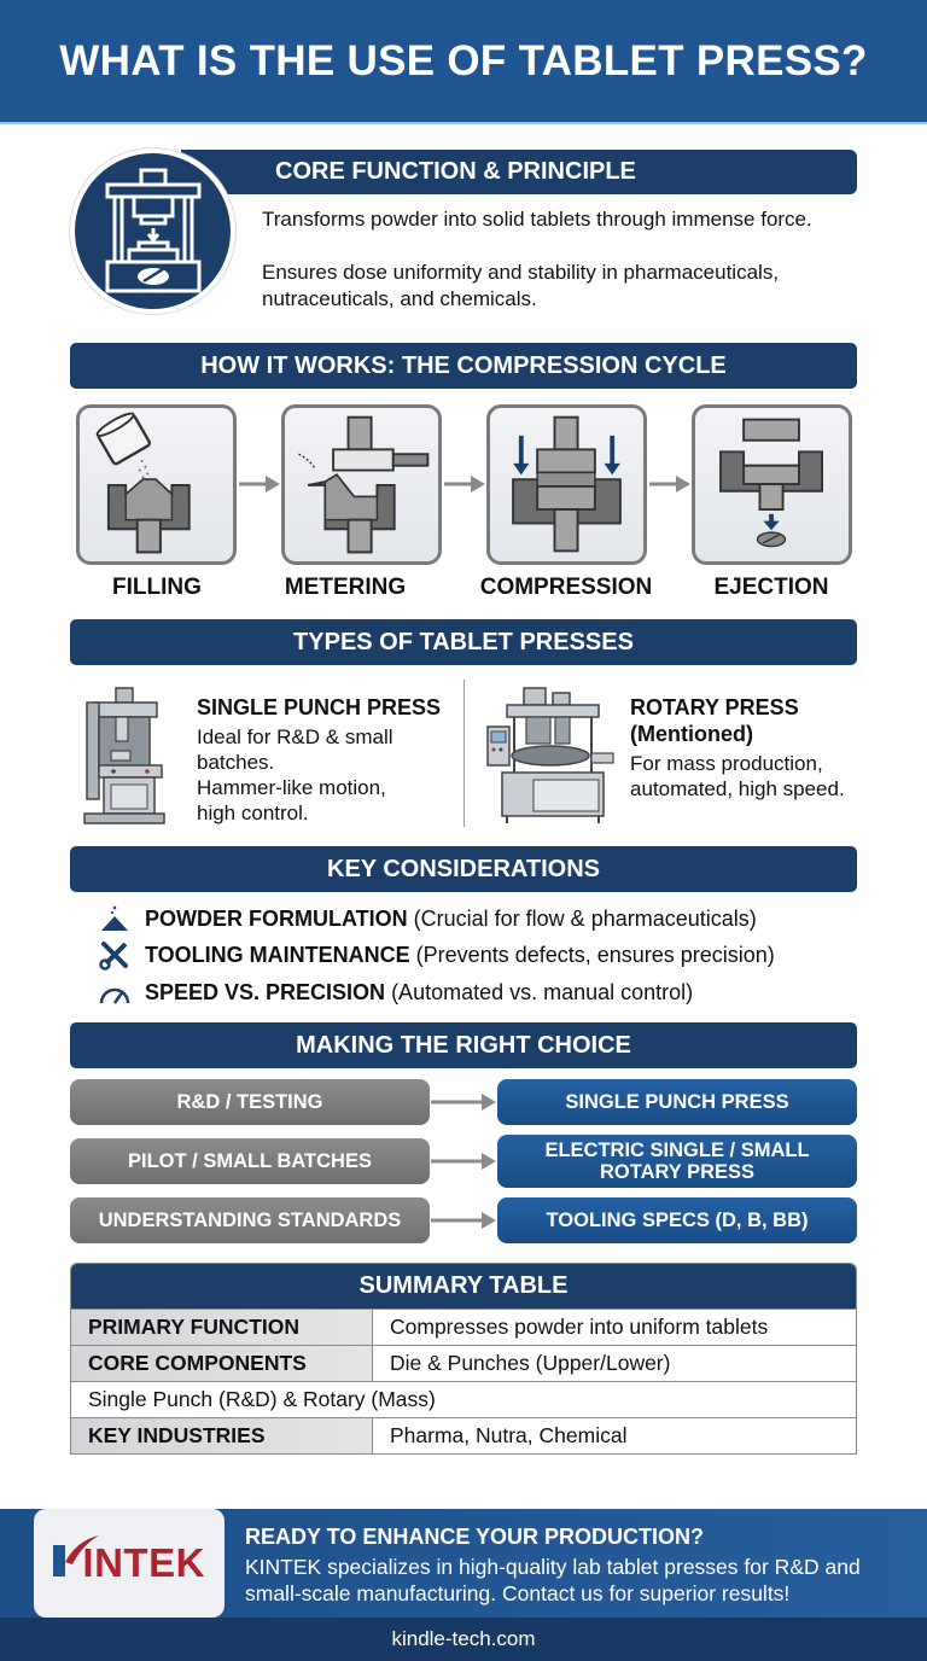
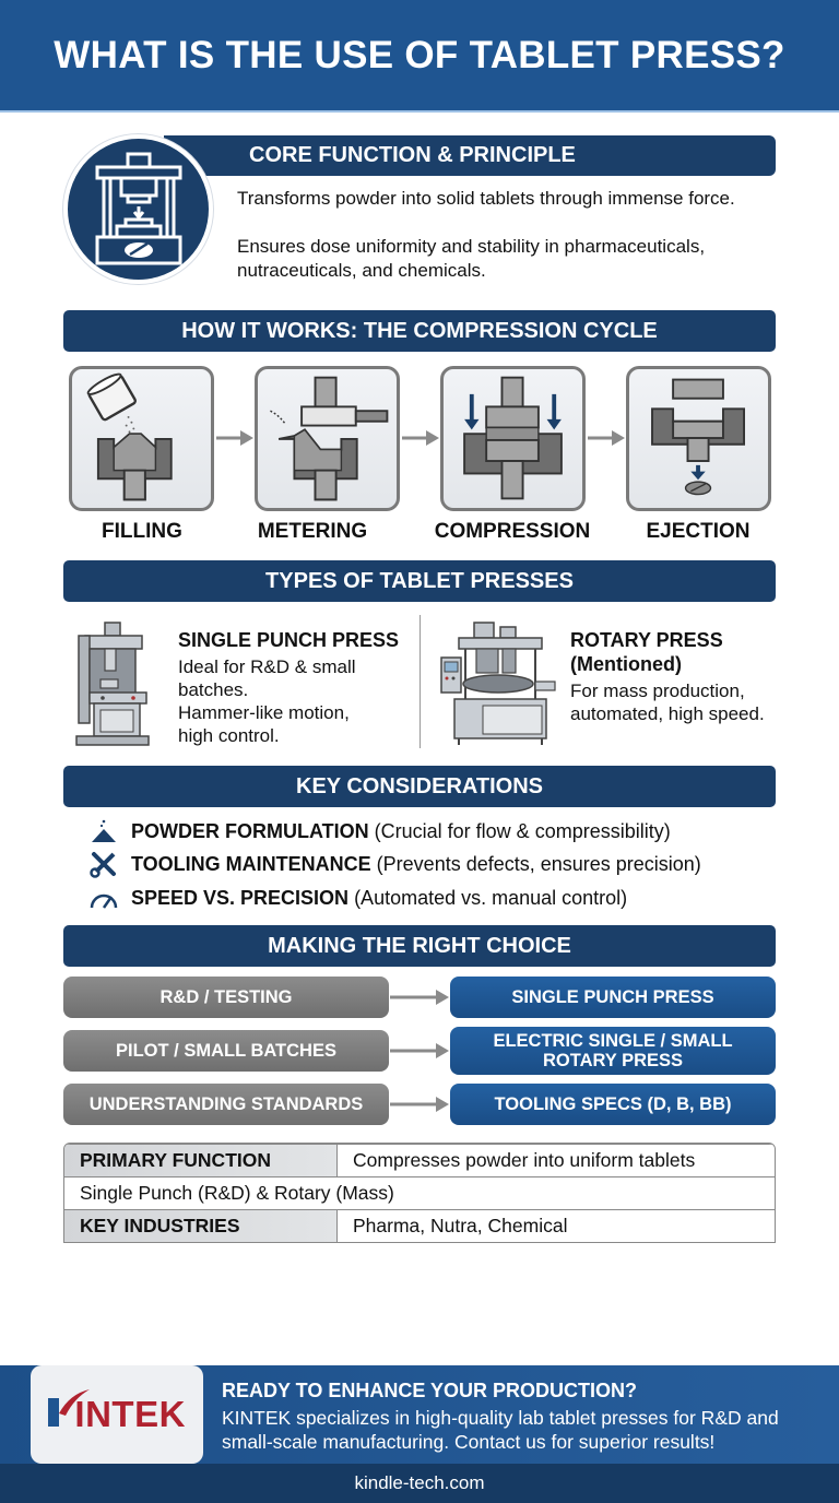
  WHAT IS THE USE OF TABLET PRESS?
  CORE FUNCTION & PRINCIPLE
  Transforms powder into solid tablets through immense force.
  Ensures dose uniformity and stability in pharmaceuticals,
  nutraceuticals, and chemicals.
  HOW IT WORKS: THE COMPRESSION CYCLE
  FILLING
  METERING
  COMPRESSION
  EJECTION
  TYPES OF TABLET PRESSES
  SINGLE PUNCH PRESS
  Ideal for R&D & small
  batches.
  Hammer-like motion,
  high control.
  ROTARY PRESS
  (Mentioned)
  For mass production,
  automated, high speed.
  KEY CONSIDERATIONS
  POWDER FORMULATION
- (Crucial for flow & pharmaceuticals)
+ (Crucial for flow & compressibility)
  TOOLING MAINTENANCE
  (Prevents defects, ensures precision)
  SPEED VS. PRECISION
  (Automated vs. manual control)
  MAKING THE RIGHT CHOICE
  R&D / TESTING
  SINGLE PUNCH PRESS
  PILOT / SMALL BATCHES
  ELECTRIC SINGLE / SMALL ROTARY PRESS
  UNDERSTANDING STANDARDS
  TOOLING SPECS (D, B, BB)
- SUMMARY TABLE
  PRIMARY FUNCTION
  Compresses powder into uniform tablets
- CORE COMPONENTS
- Die & Punches (Upper/Lower)
  Single Punch (R&D) & Rotary (Mass)
  KEY INDUSTRIES
  Pharma, Nutra, Chemical
  INTEK
  READY TO ENHANCE YOUR PRODUCTION?
  KINTEK specializes in high-quality lab tablet presses for R&D and small-scale manufacturing. Contact us for superior results!
  kindle-tech.com
